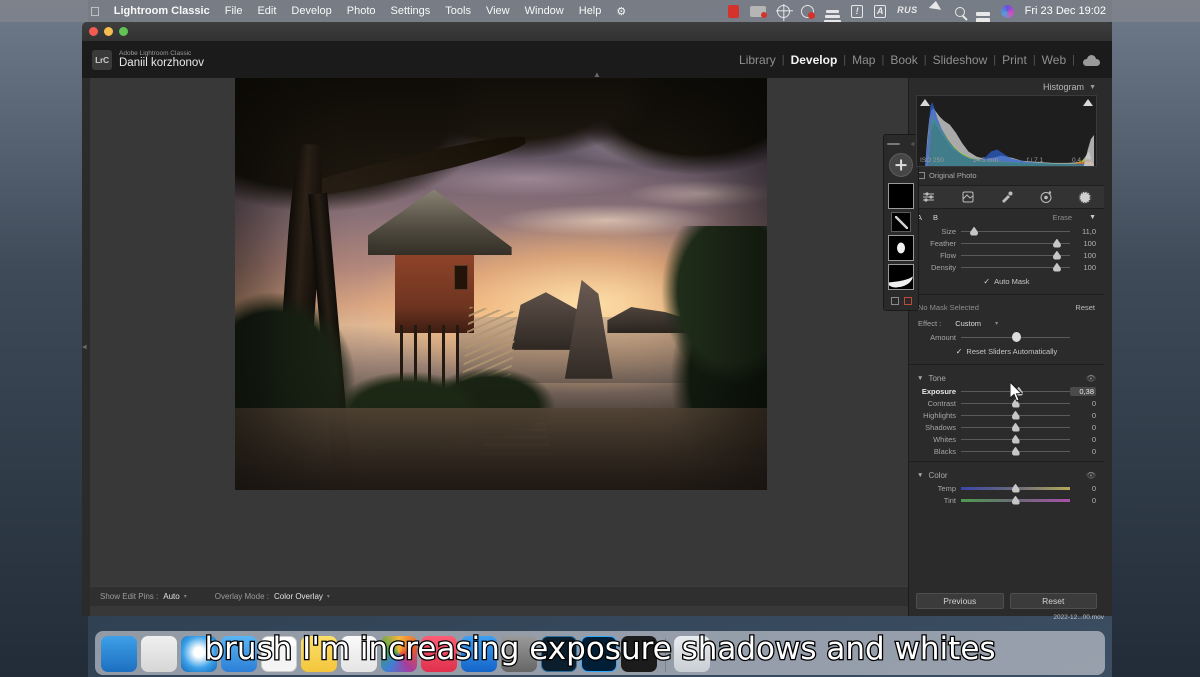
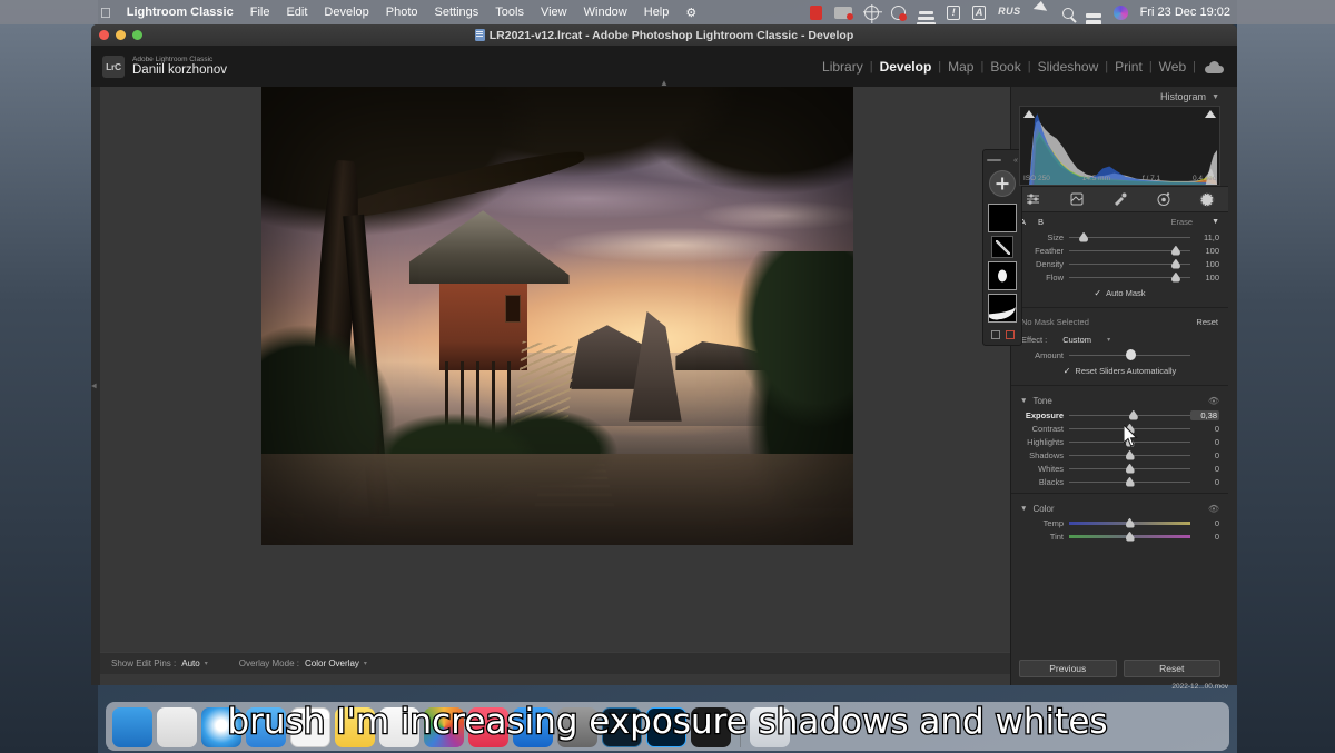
  
  Lightroom Classic
  File
  Edit
  Develop
  Photo
  Settings
  Tools
  View
  Window
  Help
  ⚙
  !
  A
  RUS
  Fri 23 Dec 19:02
+ LR2021-v12.lrcat - Adobe Photoshop Lightroom Classic - Develop
  LrC
  Daniil korzhonov
  Library
  |
  Develop
  |
  Map
  |
  Book
  |
  Slideshow
  |
  Print
  |
  Web
  |
  ▲
  Show Edit Pins :
  Auto
  Overlay Mode :
  Color Overlay
  Histogram
- Original Photo
  A
  B
  Erase
  Size
  11,0
  Feather
  100
- Flow
+ Density
  100
- Density
+ Flow
  100
  ✓
  Auto Mask
  No Mask Selected
  Reset
  Effect :
  Custom
  Amount
  ✓
  Reset Sliders Automatically
  Tone
  👁
  Exposure
  0,38
  Contrast
  0
  Highlights
  0
  Shadows
  0
  Whites
  0
  Blacks
  0
  Color
  👁
  Temp
  0
  Tint
  0
  Previous
  Reset
  brush I'm increasing exposure shadows and whites
